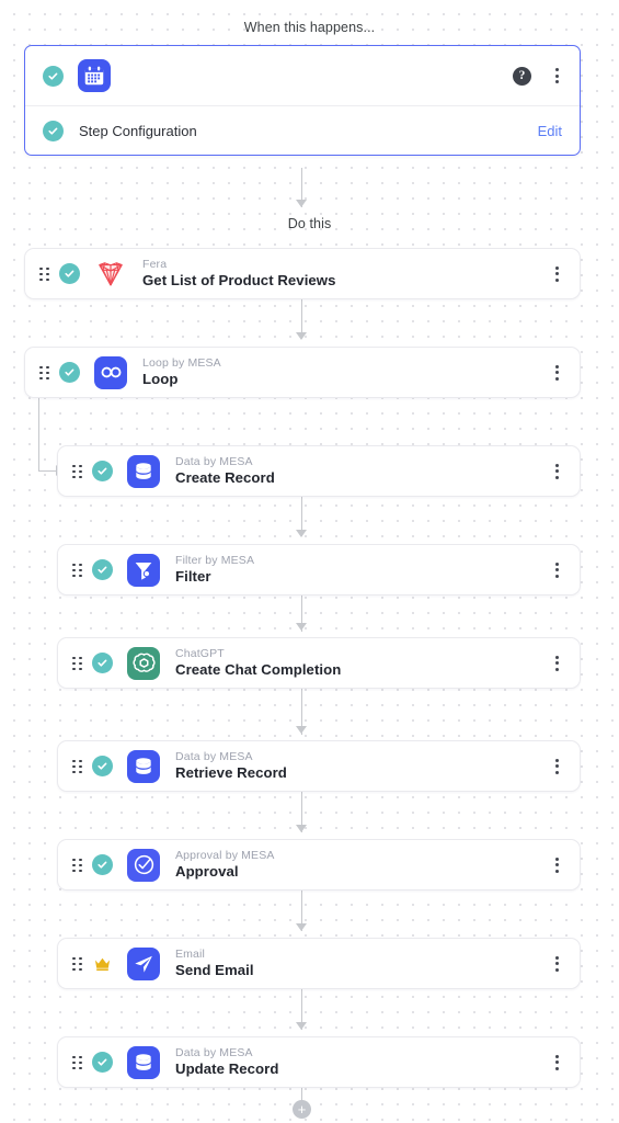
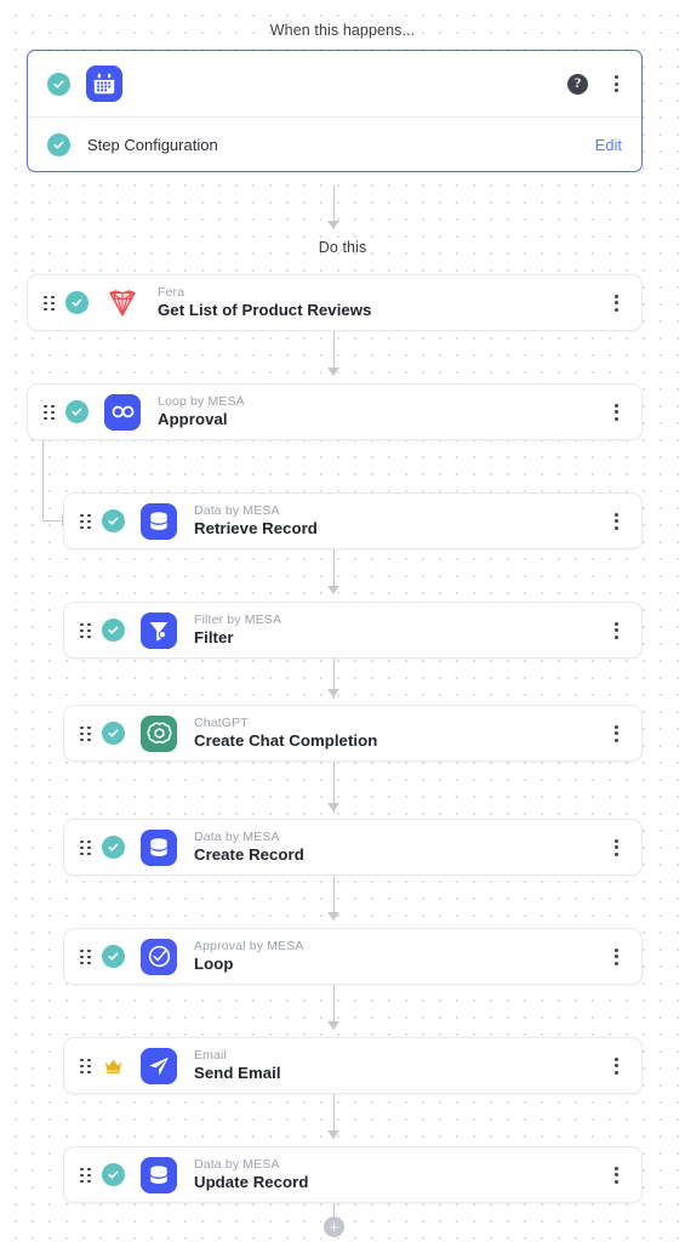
  When this happens...
  ?
  Step Configuration
  Edit
  Do this
  +
  Fera
  Get List of Product Reviews
  Loop by MESA
- Loop
+ Approval
  Data by MESA
- Create Record
+ Retrieve Record
  Filter by MESA
  Filter
  ChatGPT
  Create Chat Completion
  Data by MESA
- Retrieve Record
+ Create Record
  Approval by MESA
- Approval
+ Loop
  Email
  Send Email
  Data by MESA
  Update Record
